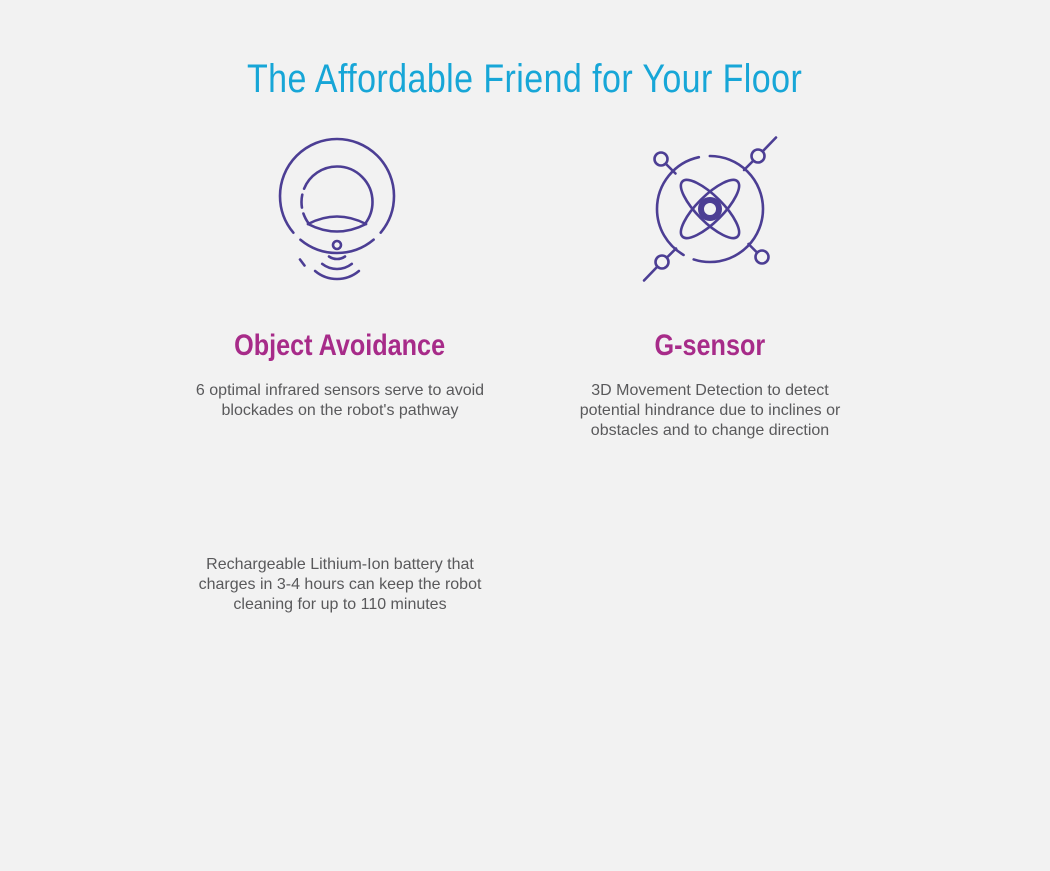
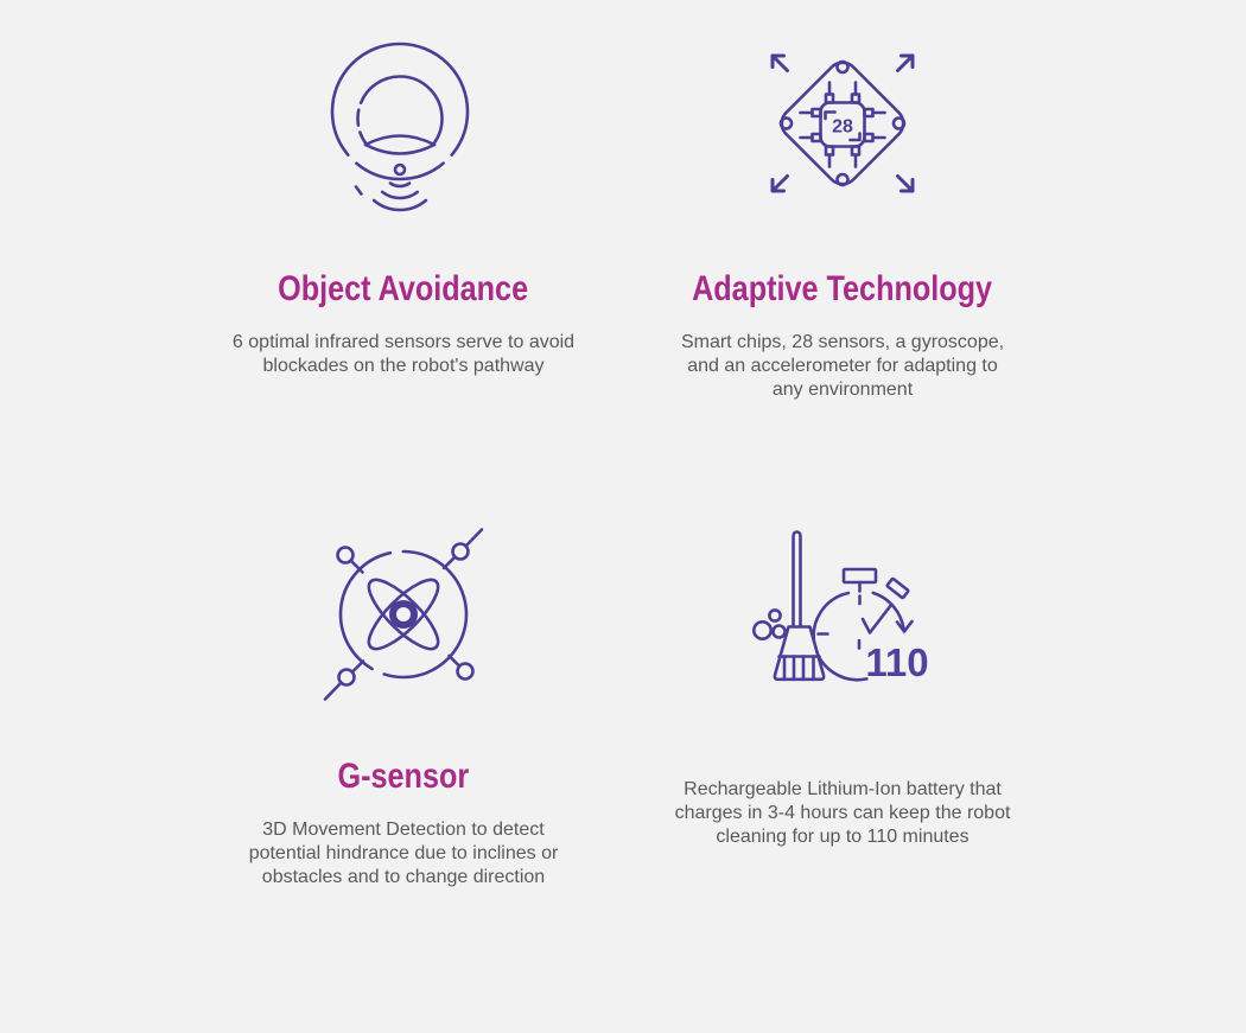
- The Affordable Friend for Your Floor
  Object Avoidance
  6 optimal infrared sensors serve to avoid
  blockades on the robot's pathway
+ 28
+ Adaptive Technology
+ Smart chips, 28 sensors, a gyroscope,
+ and an accelerometer for adapting to
+ any environment
  G-sensor
  3D Movement Detection to detect
  potential hindrance due to inclines or
  obstacles and to change direction
+ 110
  Rechargeable Lithium-Ion battery that
  charges in 3-4 hours can keep the robot
  cleaning for up to 110 minutes
